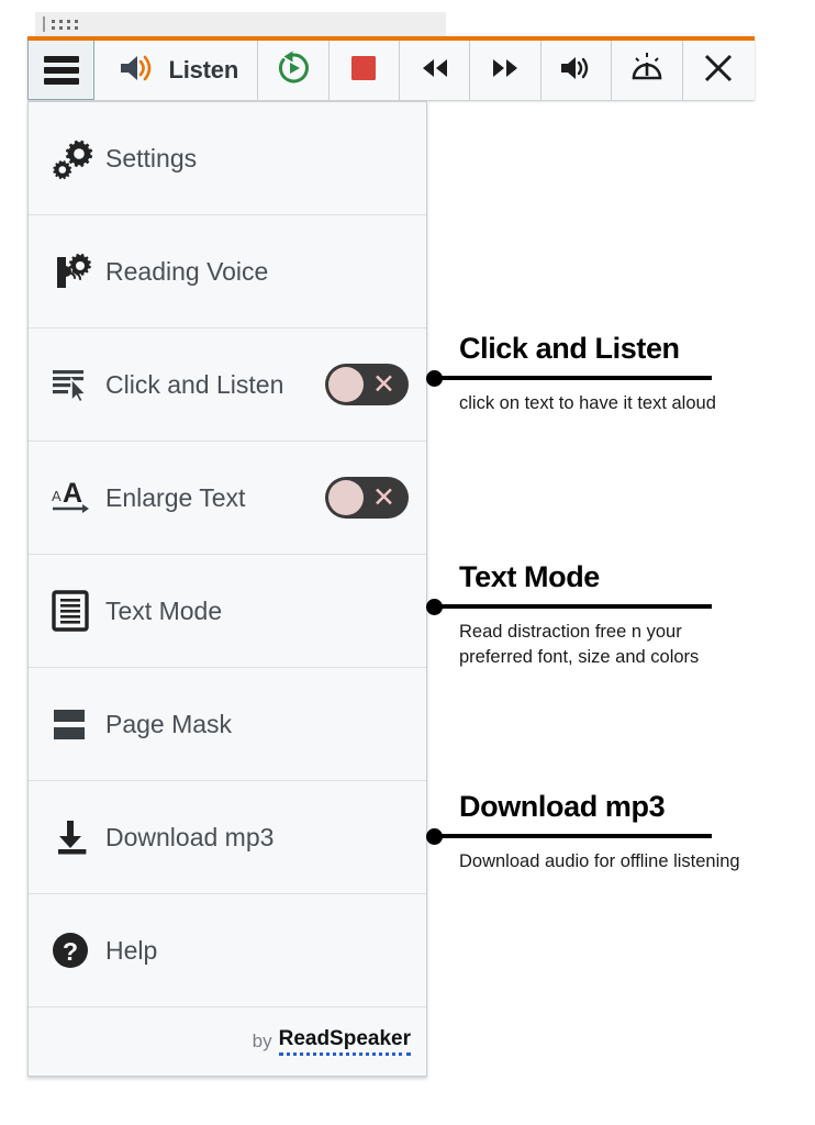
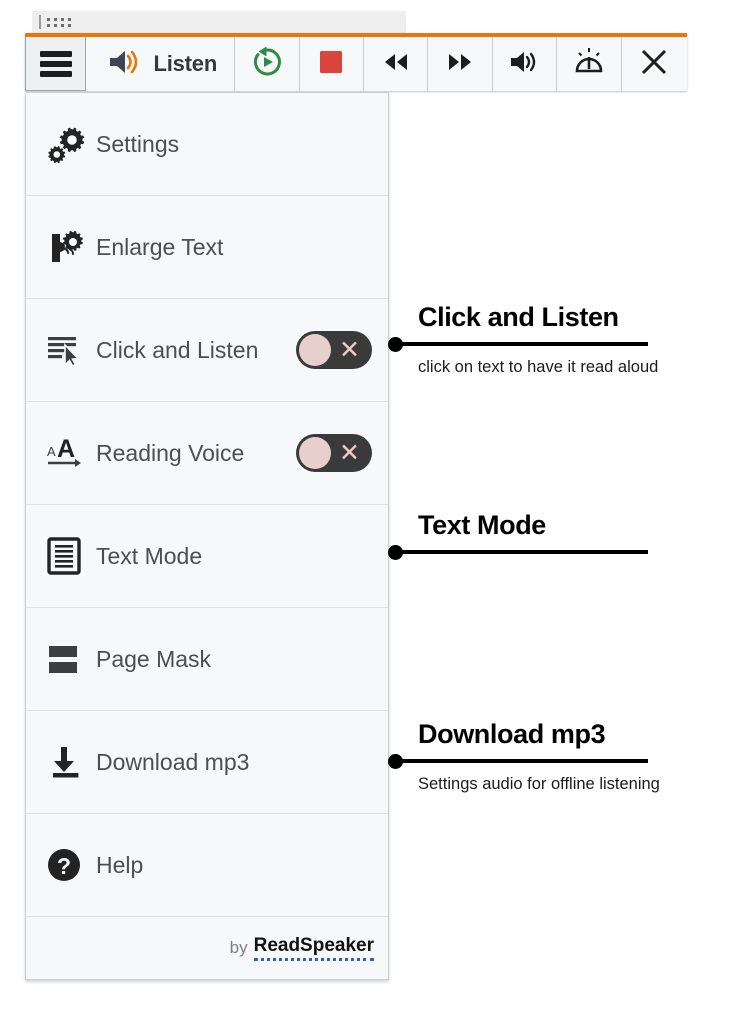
  Listen
  Settings
- Reading Voice
+ Enlarge Text
  Click and Listen
  ✕
  A
  A
- Enlarge Text
+ Reading Voice
  ✕
  Text Mode
  Page Mask
  Download mp3
  ?
  Help
  by
  ReadSpeaker
  Click and Listen
- click on text to have it text aloud
+ click on text to have it read aloud
  Text Mode
- Read distraction free n your preferred font, size and colors
  Download mp3
- Download audio for offline listening
+ Settings audio for offline listening
